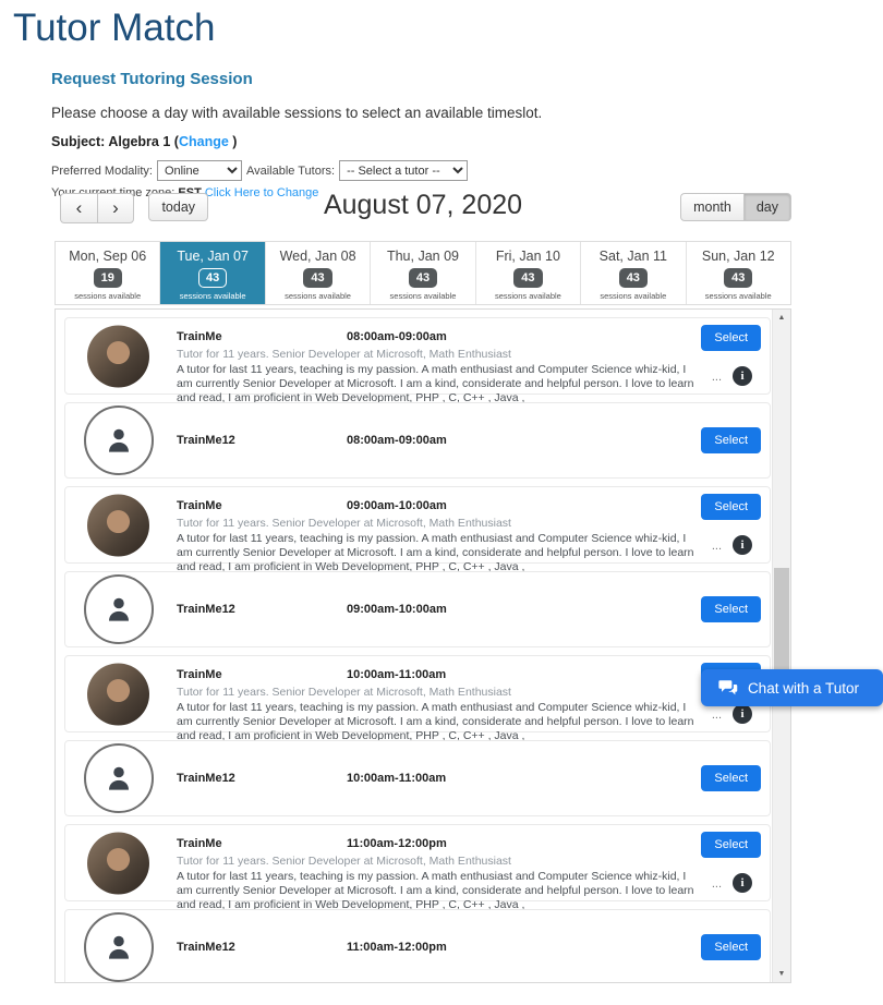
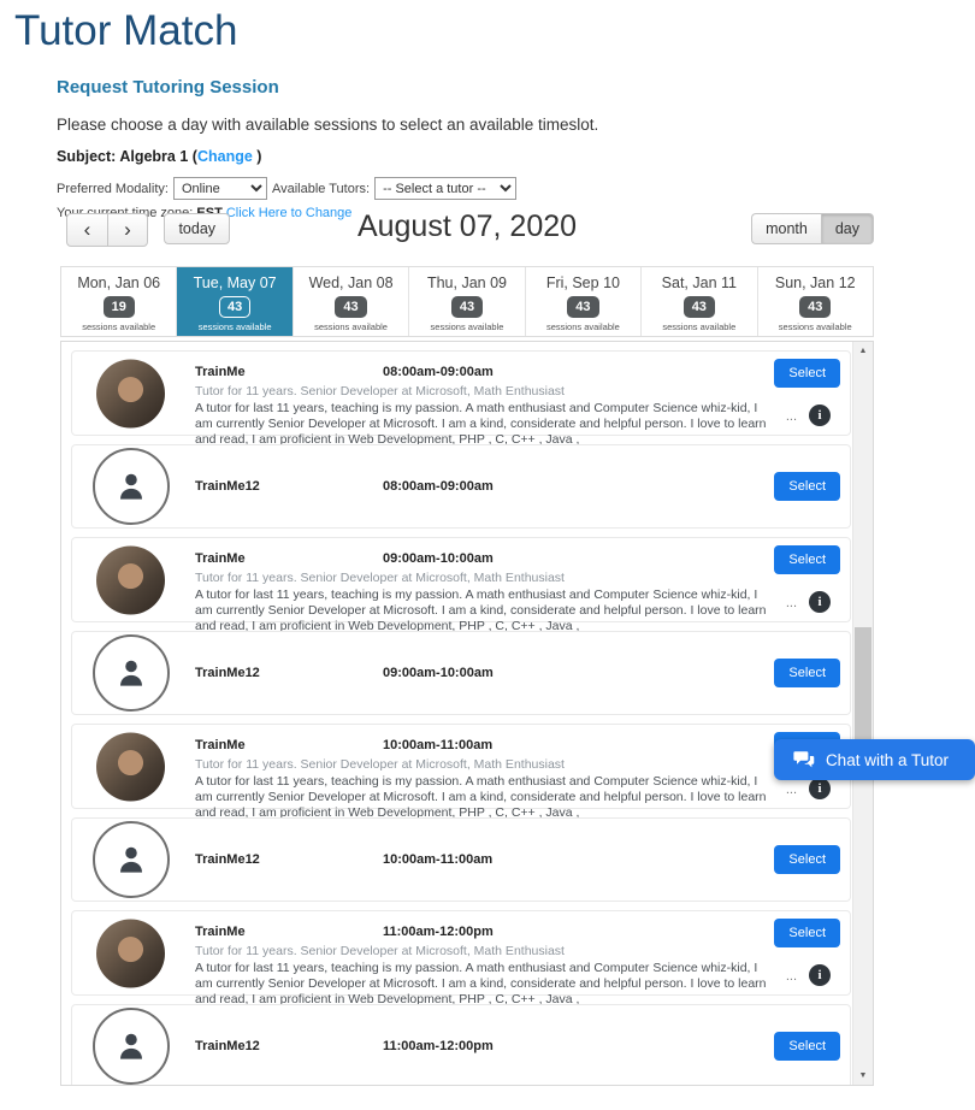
  Tutor Match
  Request Tutoring Session
  Please choose a day with available sessions to select an available timeslot.
  Subject: Algebra 1 (Change )
  Preferred Modality:
  Online
  Available Tutors:
  -- Select a tutor --
  today
  August 07, 2020
  month
  day
- Mon, Sep 06
+ Mon, Jan 06
  19
  sessions available
- Tue, Jan 07
+ Tue, May 07
  43
  sessions available
  Wed, Jan 08
  43
  sessions available
  Thu, Jan 09
  43
  sessions available
- Fri, Jan 10
+ Fri, Sep 10
  43
  sessions available
  Sat, Jan 11
  43
  sessions available
  Sun, Jan 12
  43
  sessions available
  TrainMe
  08:00am-09:00am
  Tutor for 11 years. Senior Developer at Microsoft, Math Enthusiast
  A tutor for last 11 years, teaching is my passion. A math enthusiast and Computer Science whiz-kid, I am currently Senior Developer at Microsoft. I am a kind, considerate and helpful person. I love to learn and read, I am proficient in Web Development, PHP , C, C++ , Java ,
  ...
  i
  Select
  TrainMe12
  08:00am-09:00am
  Select
  TrainMe
  09:00am-10:00am
  Tutor for 11 years. Senior Developer at Microsoft, Math Enthusiast
  A tutor for last 11 years, teaching is my passion. A math enthusiast and Computer Science whiz-kid, I am currently Senior Developer at Microsoft. I am a kind, considerate and helpful person. I love to learn and read, I am proficient in Web Development, PHP , C, C++ , Java ,
  ...
  i
  Select
  TrainMe12
  09:00am-10:00am
  Select
  TrainMe
  10:00am-11:00am
  Tutor for 11 years. Senior Developer at Microsoft, Math Enthusiast
  A tutor for last 11 years, teaching is my passion. A math enthusiast and Computer Science whiz-kid, I am currently Senior Developer at Microsoft. I am a kind, considerate and helpful person. I love to learn and read, I am proficient in Web Development, PHP , C, C++ , Java ,
  ...
  i
  TrainMe12
  10:00am-11:00am
  Select
  TrainMe
  11:00am-12:00pm
  Tutor for 11 years. Senior Developer at Microsoft, Math Enthusiast
  A tutor for last 11 years, teaching is my passion. A math enthusiast and Computer Science whiz-kid, I am currently Senior Developer at Microsoft. I am a kind, considerate and helpful person. I love to learn and read, I am proficient in Web Development, PHP , C, C++ , Java ,
  ...
  i
  Select
  TrainMe12
  11:00am-12:00pm
  Select
  Chat with a Tutor
